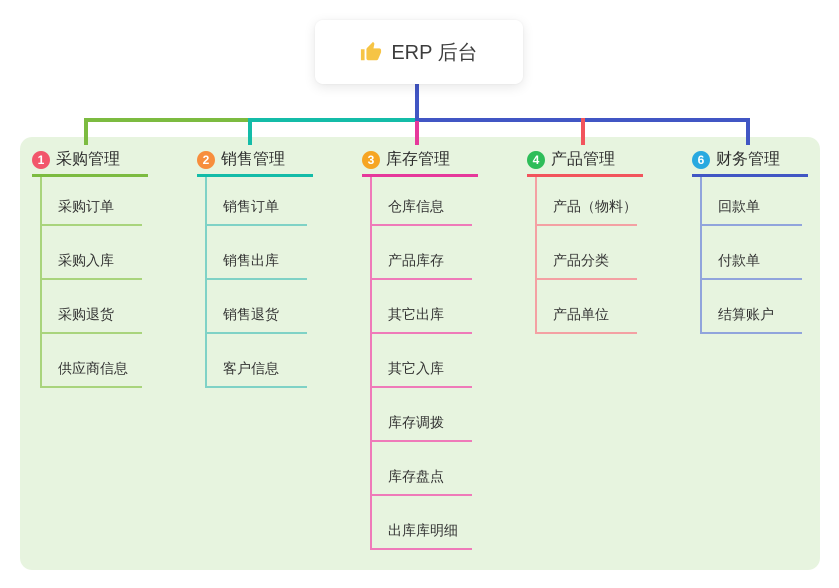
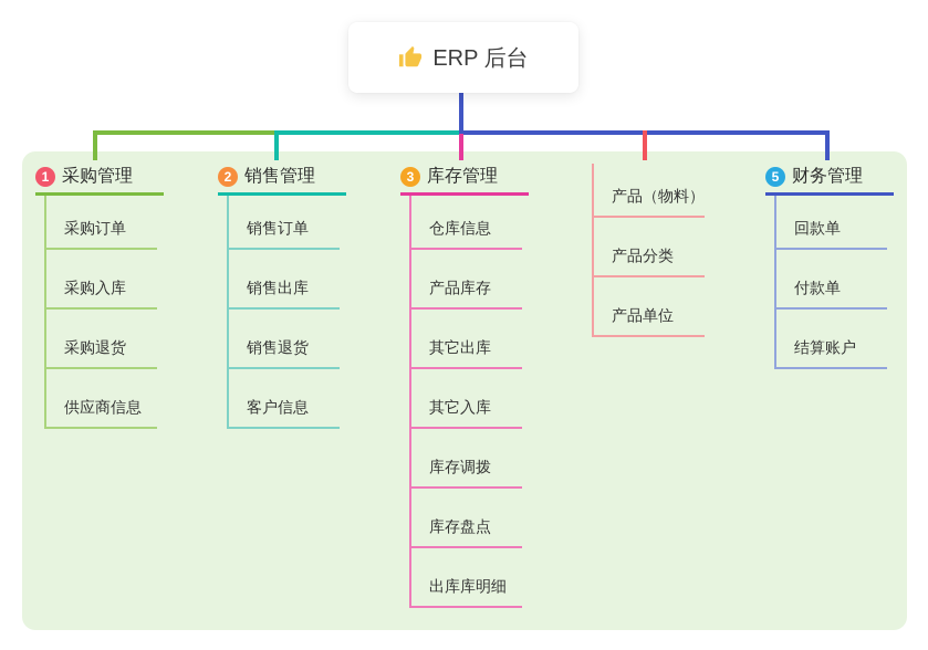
  ERP 后台
  1
  采购管理
  采购订单
  采购入库
  采购退货
  供应商信息
  2
  销售管理
  销售订单
  销售出库
  销售退货
  客户信息
  3
  库存管理
  仓库信息
  产品库存
  其它出库
  其它入库
  库存调拨
  库存盘点
  出库库明细
- 4
- 产品管理
  产品（物料）
  产品分类
  产品单位
- 6
+ 5
  财务管理
  回款单
  付款单
  结算账户
